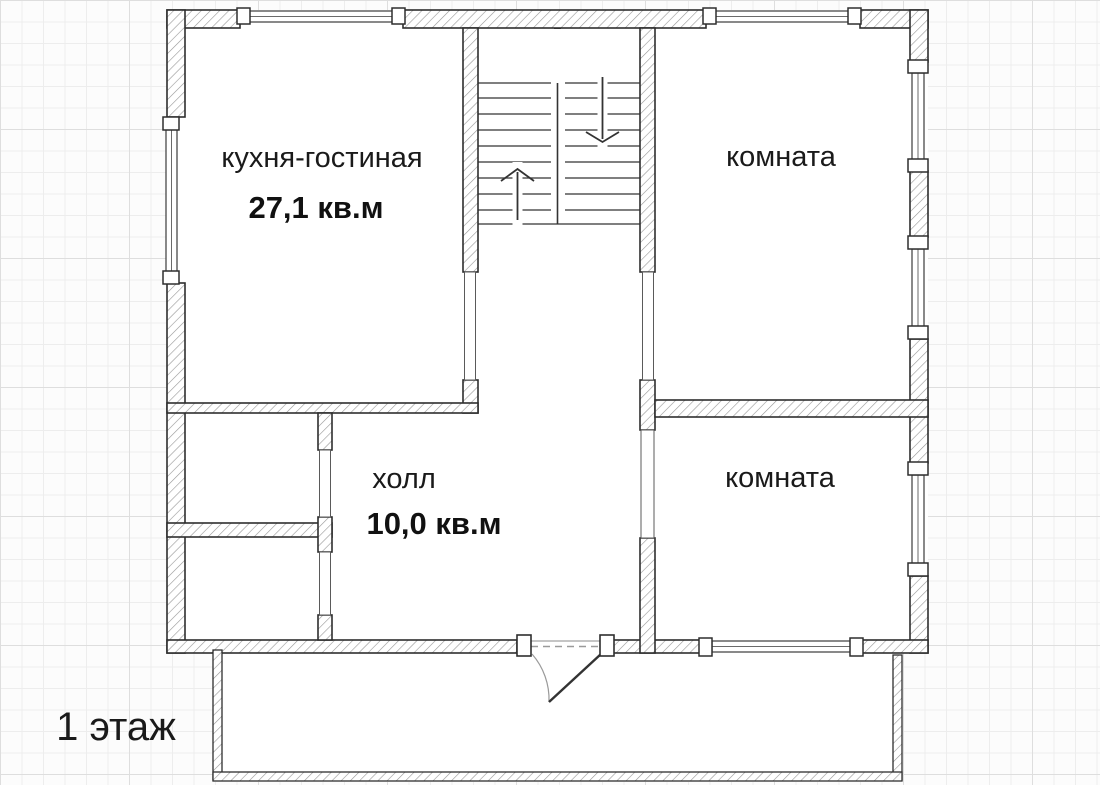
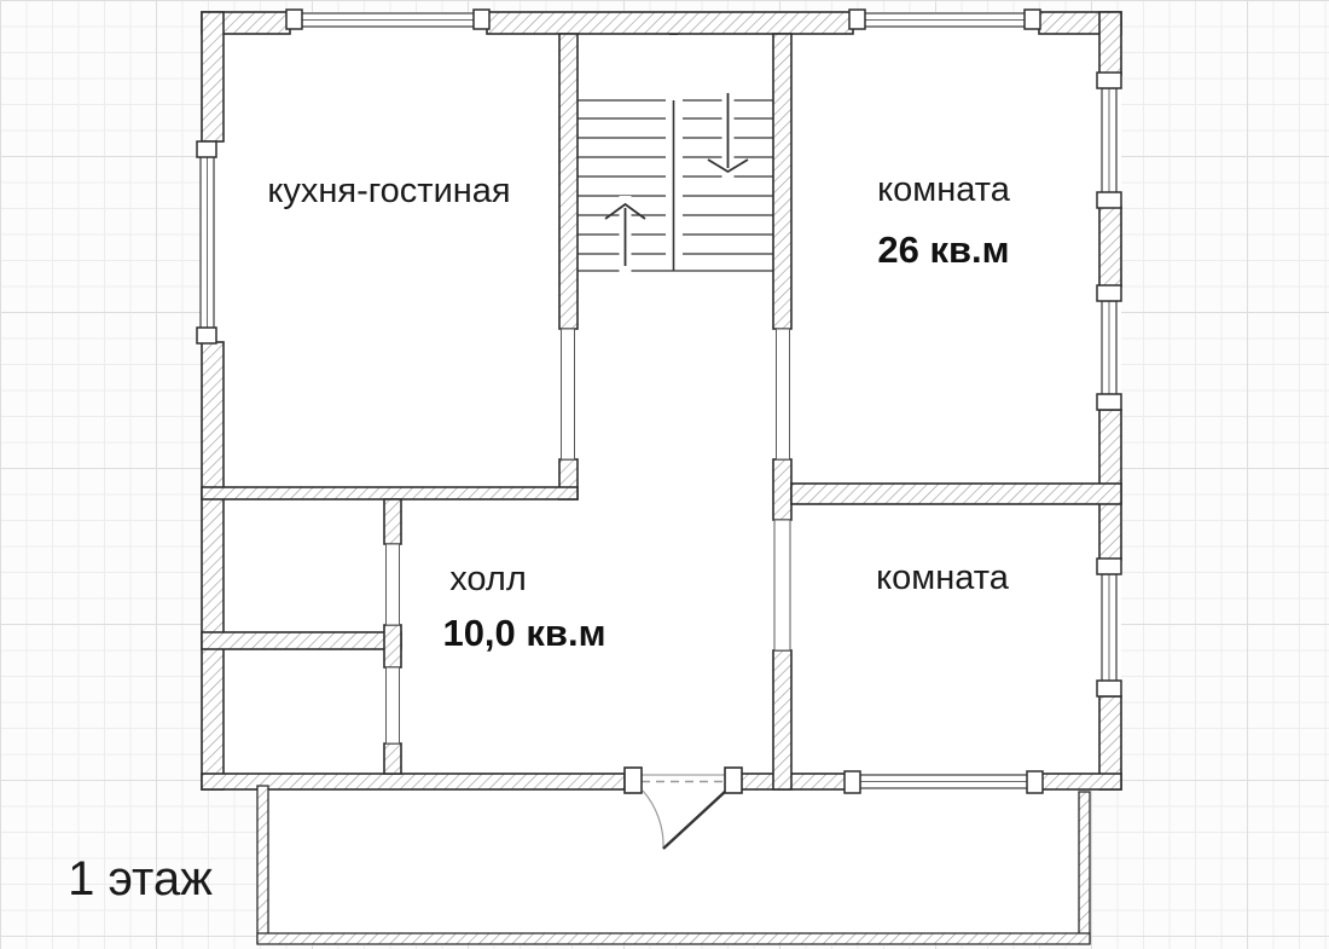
  кухня-гостиная
- 27,1 кв.м
  комната
+ 26 кв.м
  холл
  10,0 кв.м
  комната
  1 этаж
